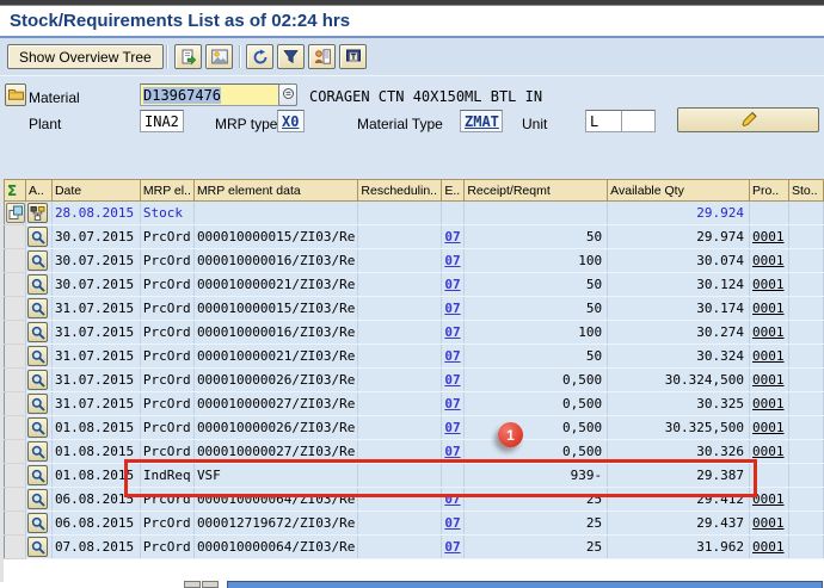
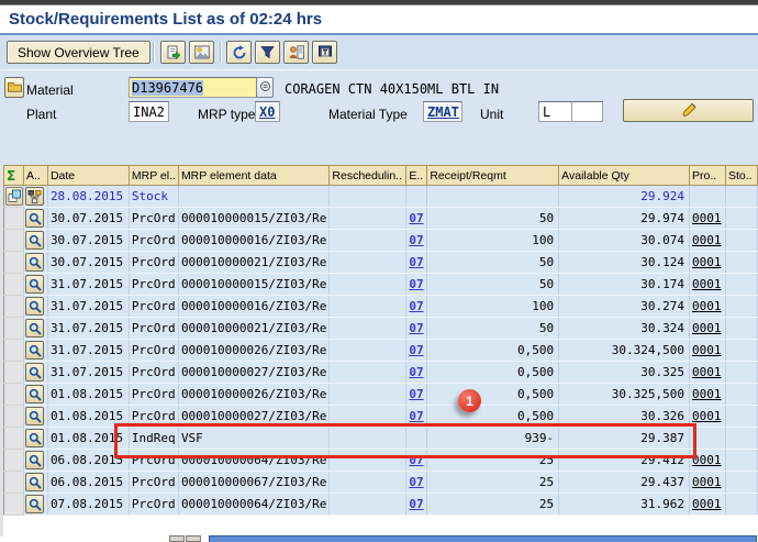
  Stock/Requirements List as of 02:24 hrs
  Show Overview Tree
  Material
  D13967476
  CORAGEN CTN 40X150ML BTL IN
  Plant
  INA2
  MRP type
  X0
  Material Type
  ZMAT
  Unit
  L
  Σ	A..	Date	MRP el..	MRP element data	Reschedulin..	E..	Receipt/Reqmt	Available Qty	Pro..	Sto..
  		28.08.2015	Stock					29.924
  		30.07.2015	PrcOrd	000010000015/ZI03/Re		07	50	29.974	0001
  		30.07.2015	PrcOrd	000010000016/ZI03/Re		07	100	30.074	0001
  		30.07.2015	PrcOrd	000010000021/ZI03/Re		07	50	30.124	0001
  		31.07.2015	PrcOrd	000010000015/ZI03/Re		07	50	30.174	0001
  		31.07.2015	PrcOrd	000010000016/ZI03/Re		07	100	30.274	0001
  		31.07.2015	PrcOrd	000010000021/ZI03/Re		07	50	30.324	0001
  		31.07.2015	PrcOrd	000010000026/ZI03/Re		07	0,500	30.324,500	0001
  		31.07.2015	PrcOrd	000010000027/ZI03/Re		07	0,500	30.325	0001
  		01.08.2015	PrcOrd	000010000026/ZI03/Re		07	0,500	30.325,500	0001
  		01.08.2015	PrcOrd	000010000027/ZI03/Re		07	0,500	30.326	0001
  		01.08.2015	IndReq	VSF			939-	29.387
  		06.08.2015	PrcOrd	000010000064/ZI03/Re		07	25	29.412	0001
- 		06.08.2015	PrcOrd	000012719672/ZI03/Re		07	25	29.437	0001
+ 		06.08.2015	PrcOrd	000010000067/ZI03/Re		07	25	29.437	0001
  		07.08.2015	PrcOrd	000010000064/ZI03/Re		07	25	31.962	0001
  1
